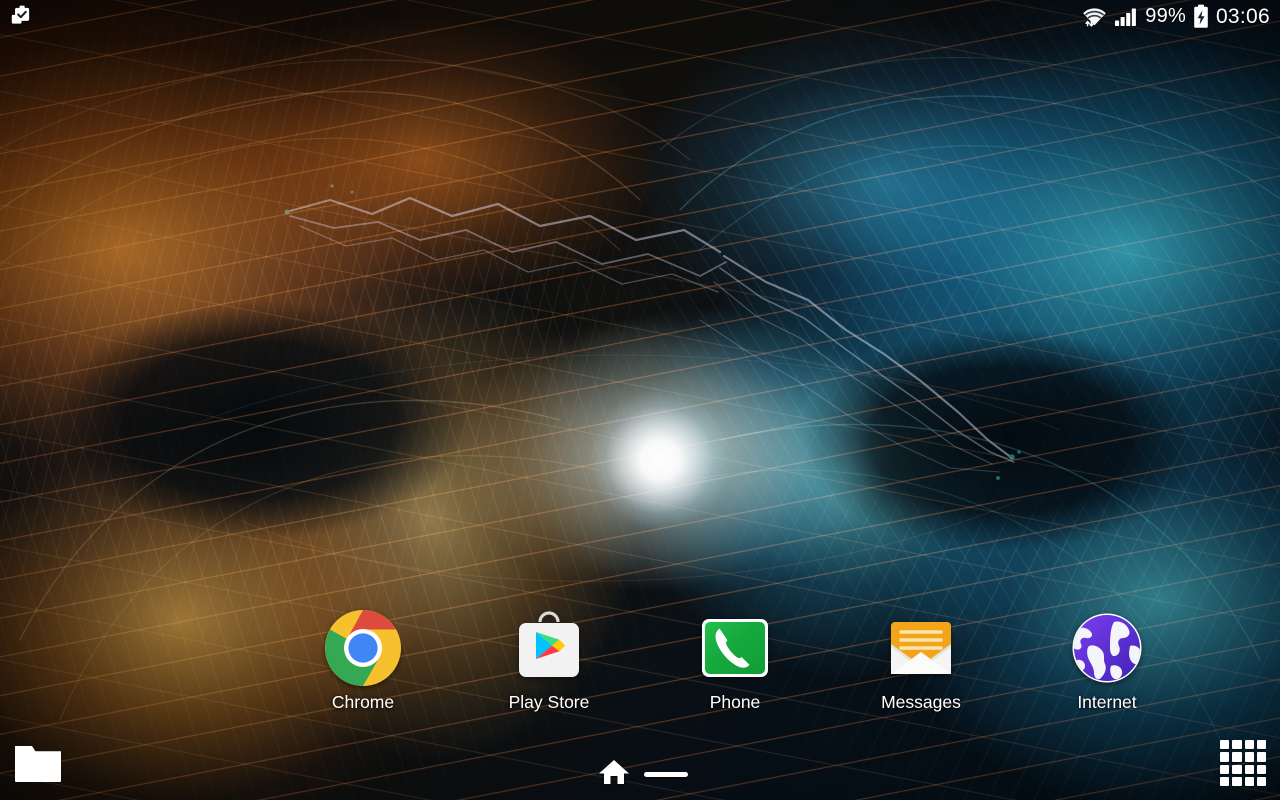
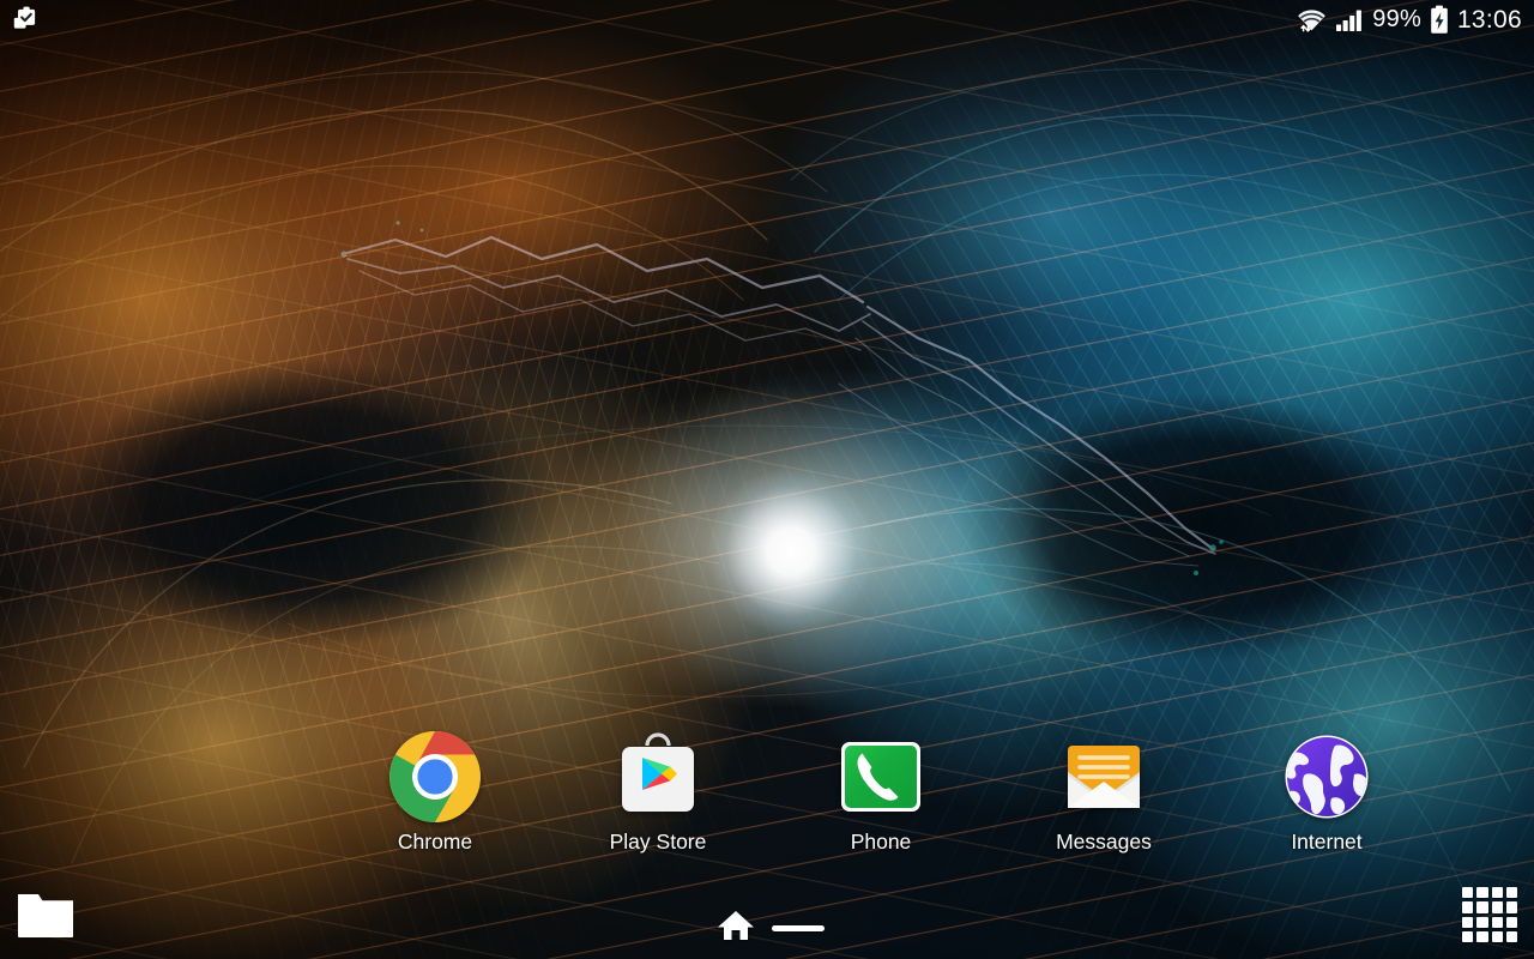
  99%
- 03:06
+ 13:06
  Chrome
  Play Store
  Phone
  Messages
  Internet
